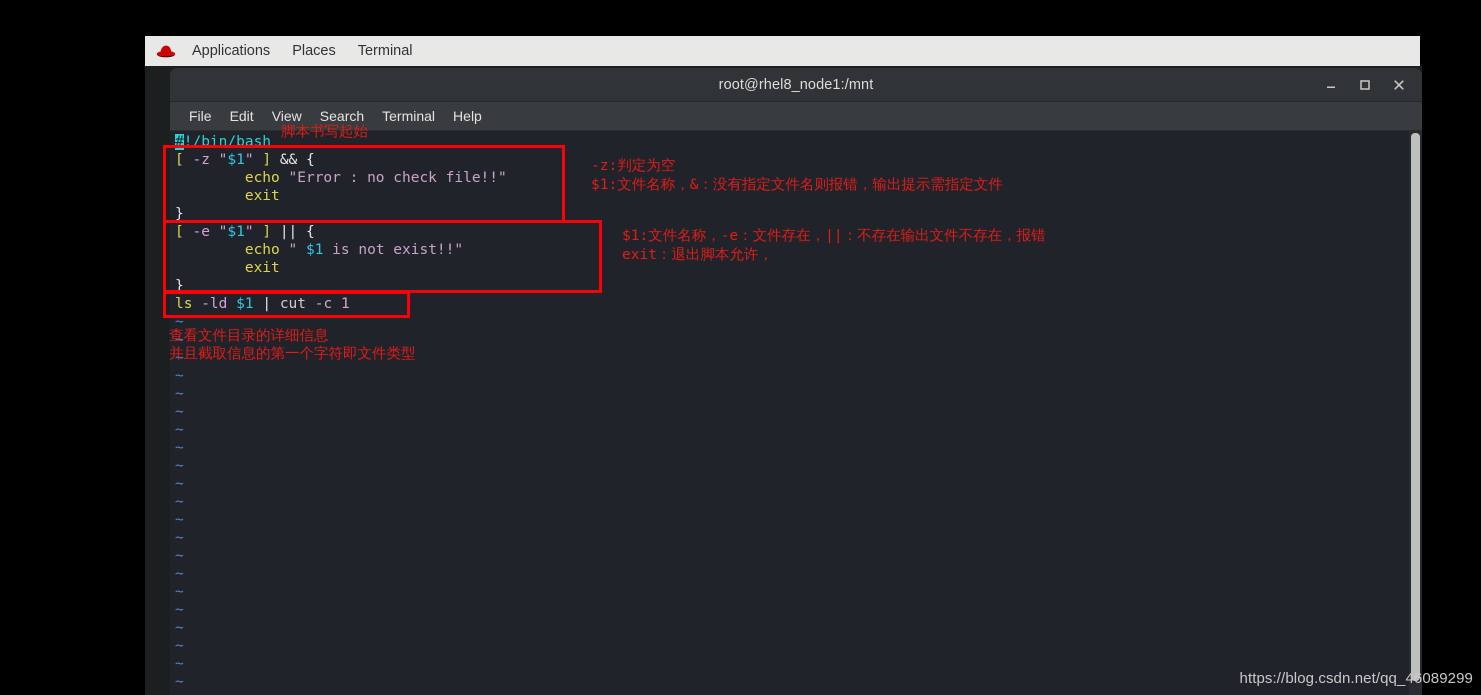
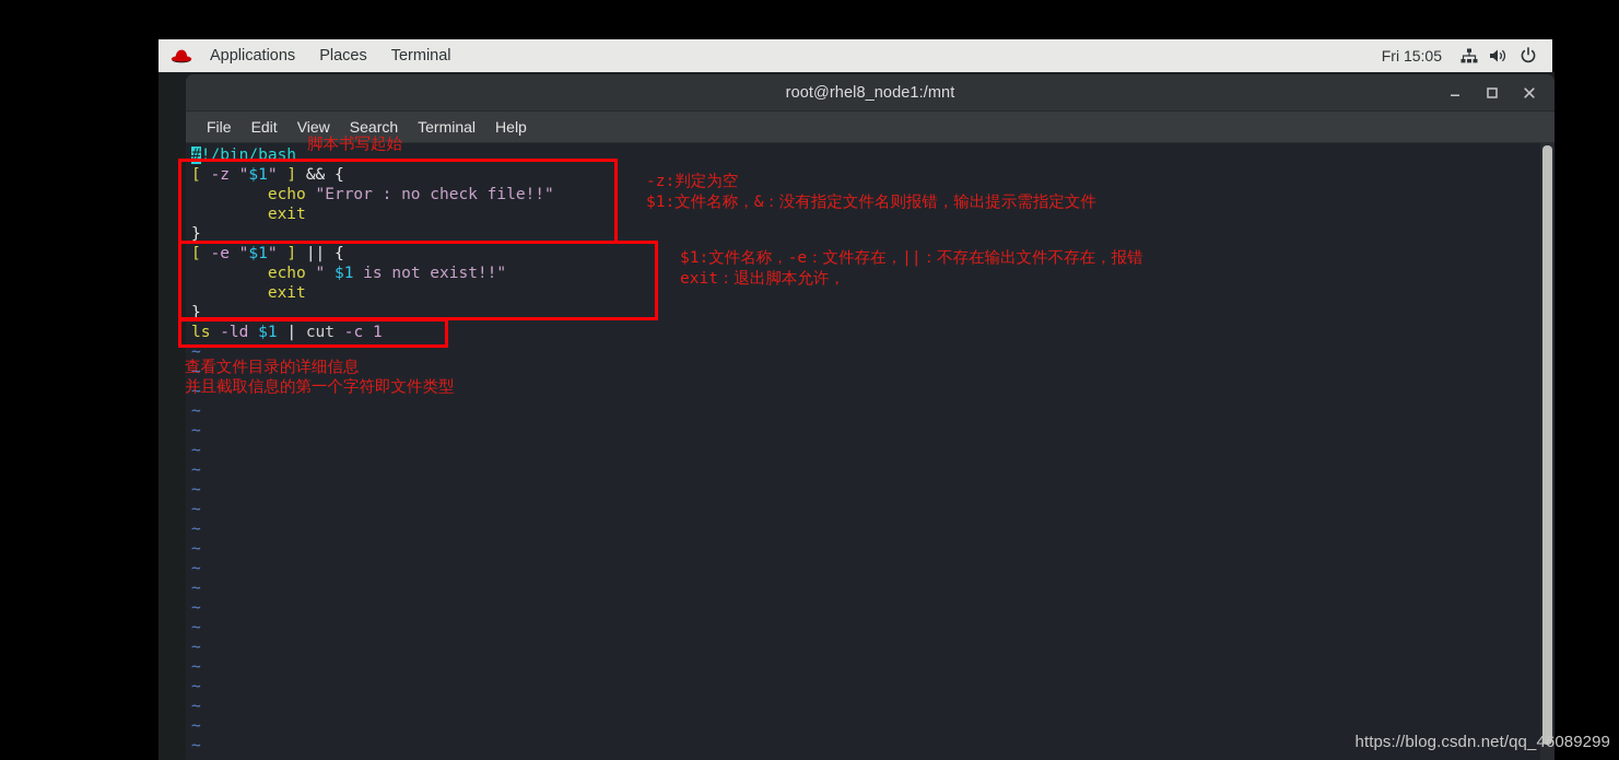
  Applications
  Places
  Terminal
+ Fri 15:05
  root@rhel8_node1:/mnt
  File
  Edit
  View
  Search
  Terminal
  Help
  #!/bin/bash
  [ -z "$1" ] && {
  echo "Error : no check file!!"
  exit
  }
  [ -e "$1" ] || {
  echo " $1 is not exist!!"
  exit
  }
  ls -ld $1 | cut -c 1
  ~
  ~
  ~
  ~
  ~
  ~
  ~
  ~
  ~
  ~
  ~
  ~
  ~
  ~
  ~
  ~
  ~
  ~
  ~
  ~
  ~
  脚本书写起始
  -z:判定为空
  $1:文件名称，&：没有指定文件名则报错，输出提示需指定文件
  $1:文件名称，-e：文件存在，||：不存在输出文件不存在，报错
  exit：退出脚本允许，
  查看文件目录的详细信息
  并且截取信息的第一个字符即文件类型
  https://blog.csdn.net/qq_46089299
